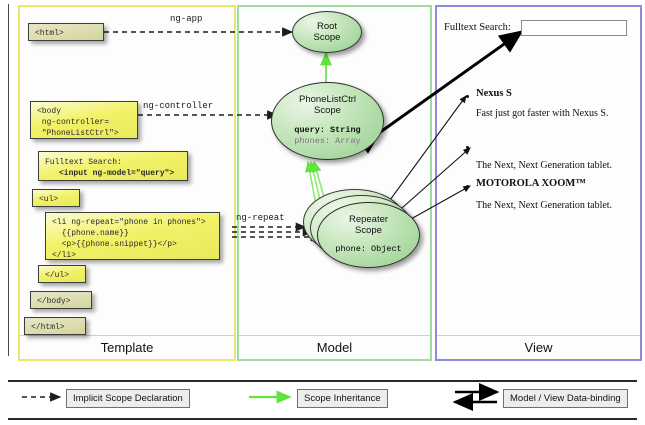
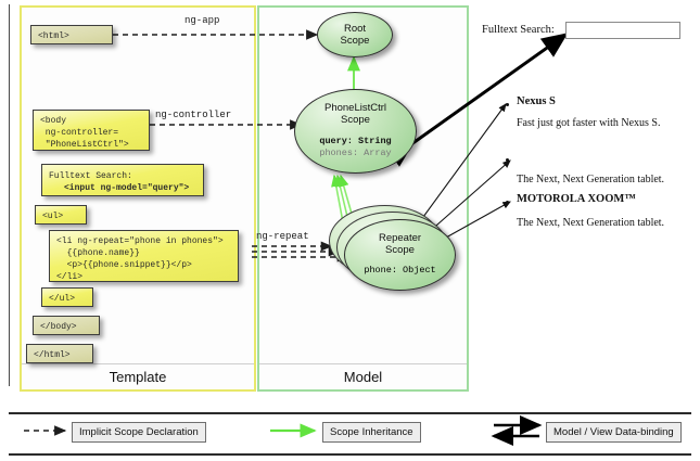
  Template
  Model
- View
  ng-app
  ng-controller
  ng-repeat
  <html>
  <body
  ng-controller=
  "PhoneListCtrl">
  Fulltext Search:
  <input ng-model="query">
  <ul>
  <li ng-repeat="phone in phones">
  {{phone.name}}
  <p>{{phone.snippet}}</p>
  </li>
  </ul>
  </body>
  </html>
  Root
  Scope
  PhoneListCtrl
  Scope
  query: String
  phones: Array
  Repeater
  Scope
  phone: Object
  Fulltext Search:
  Nexus S
  Fast just got faster with Nexus S.
  The Next, Next Generation tablet.
  MOTOROLA XOOM™
  The Next, Next Generation tablet.
  Implicit Scope Declaration
  Scope Inheritance
  Model / View Data-binding
